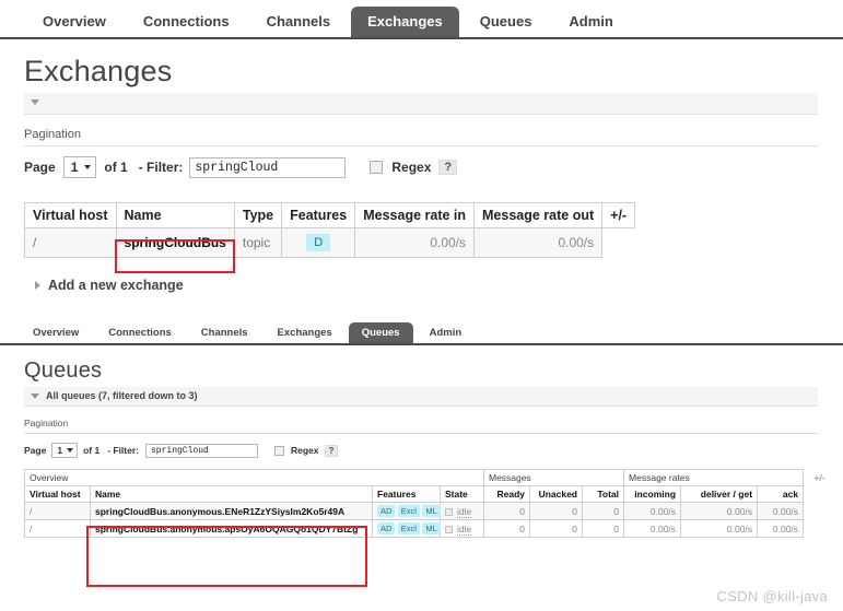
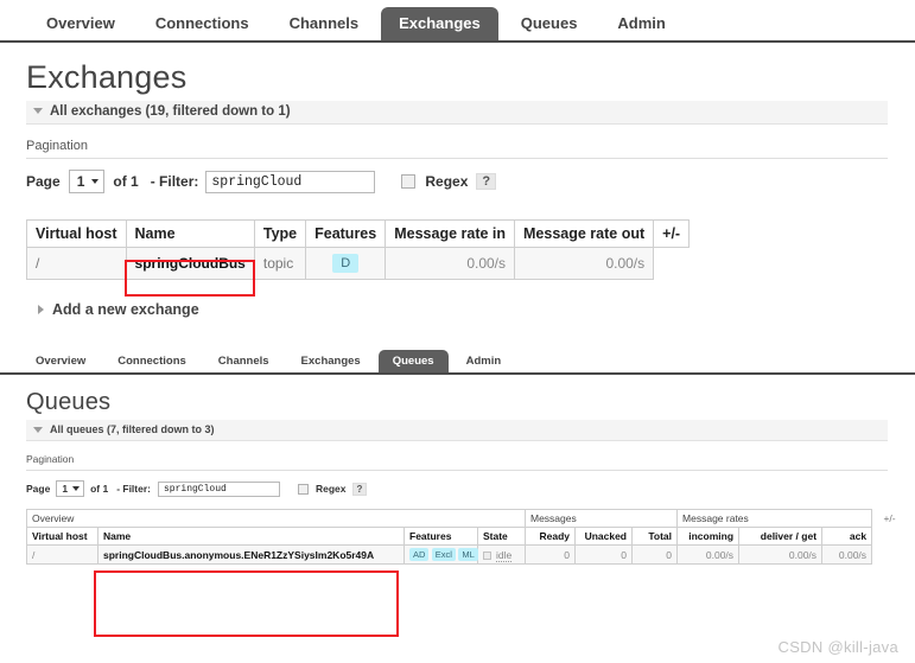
  Overview
  Connections
  Channels
  Exchanges
  Queues
  Admin
  Exchanges
+ All exchanges (19, filtered down to 1)
  Pagination
  Page
  1
  of 1
  - Filter:
  springCloud
  Regex
  ?
  Virtual host	Name	Type	Features	Message rate in	Message rate out	+/-
  /	springCloudBus	topic	D	0.00/s	0.00/s
  Add a new exchange
  Overview
  Connections
  Channels
  Exchanges
  Queues
  Admin
  Queues
  All queues (7, filtered down to 3)
  Pagination
  Page
  1
  of 1
  - Filter:
  springCloud
  Regex
  ?
  Overview	Messages	Message rates	+/-
  Virtual host	Name	Features	State	Ready	Unacked	Total	incoming	deliver / get	ack
  /	springCloudBus.anonymous.ENeR1ZzYSiysIm2Ko5r49A	AD Excl ML	idle	0	0	0	0.00/s	0.00/s	0.00/s
- /	springCloudBus.anonymous.apsOyA6OQAGQo1QDY7BtZg	AD Excl ML	idle	0	0	0	0.00/s	0.00/s	0.00/s
  CSDN @kill-java
